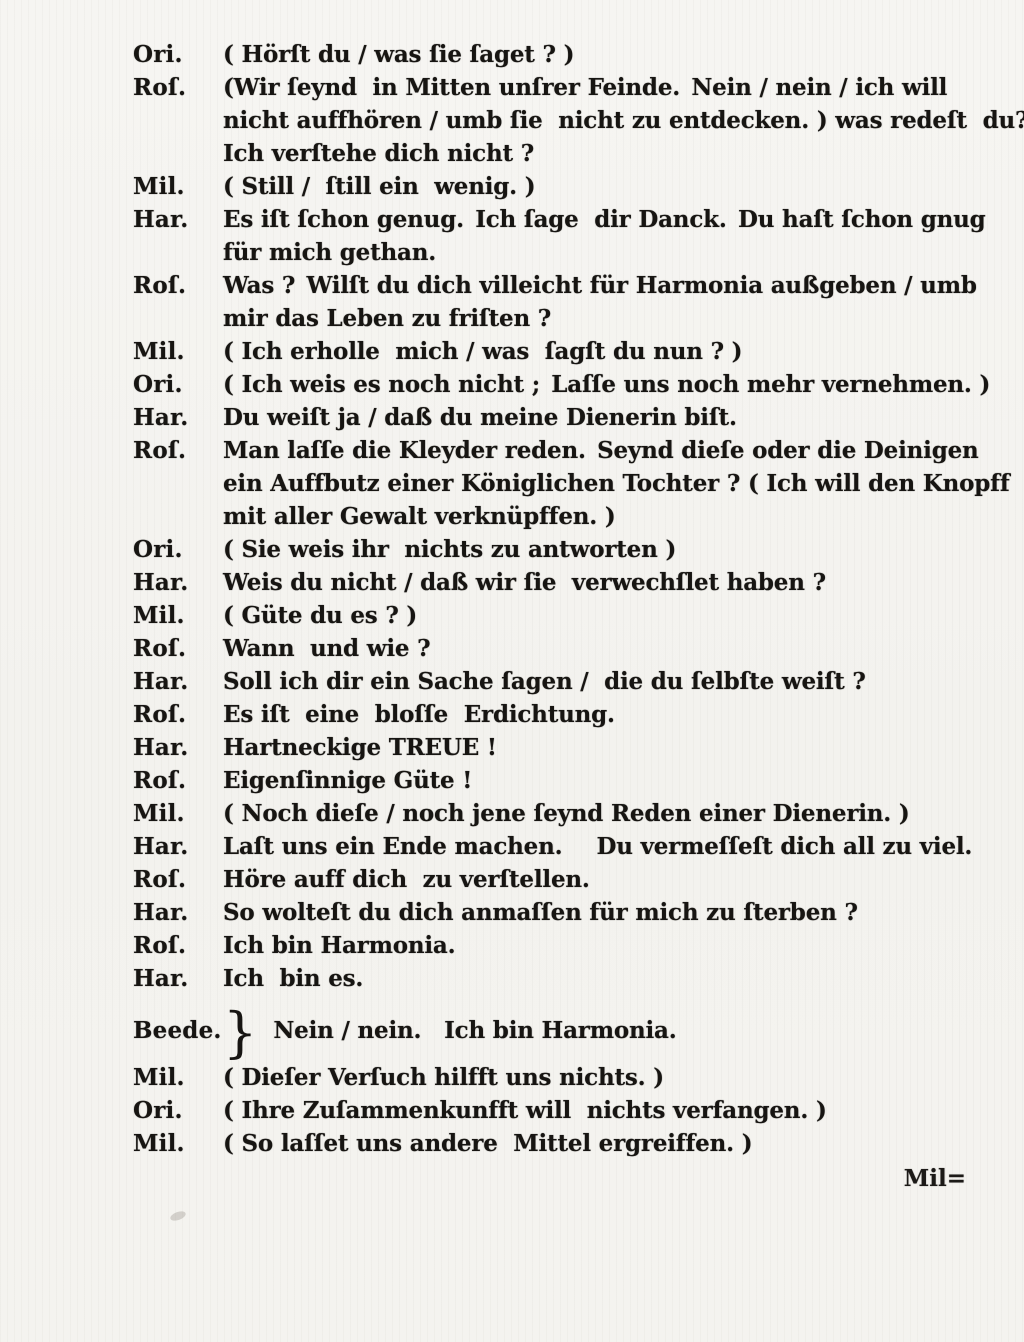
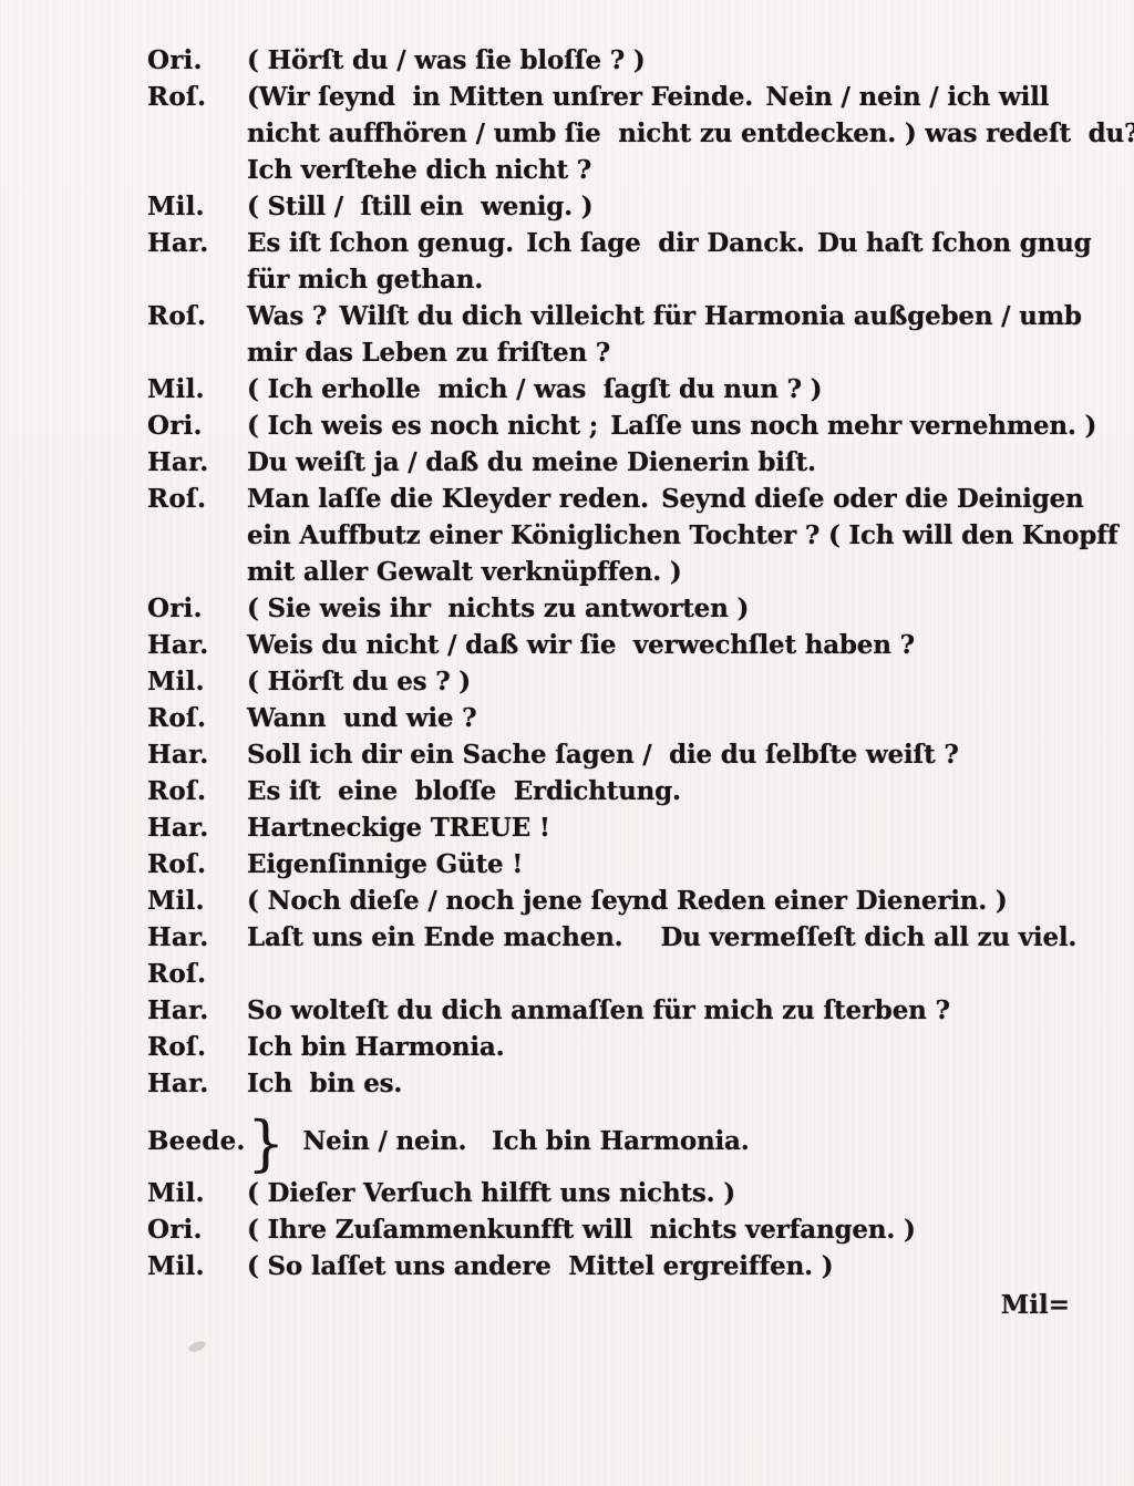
  Ori.
- ( Hörſt du / was ſie ſaget ? )
+ ( Hörſt du / was ſie bloſſe ? )
  Roſ.
  (Wir ſeynd in Mitten unſrer Feinde. Nein / nein / ich will
  nicht auffhören / umb ſie nicht zu entdecken. ) was redeſt du?
  Ich verſtehe dich nicht ?
  Mil.
  ( Still / ſtill ein wenig. )
  Har.
  Es iſt ſchon genug. Ich ſage dir Danck. Du haſt ſchon gnug
  für mich gethan.
  Roſ.
  Was ? Wilſt du dich villeicht für Harmonia außgeben / umb
  mir das Leben zu friſten ?
  Mil.
  ( Ich erholle mich / was ſagſt du nun ? )
  Ori.
  ( Ich weis es noch nicht ; Laſſe uns noch mehr vernehmen. )
  Har.
  Du weiſt ja / daß du meine Dienerin biſt.
  Roſ.
  Man laſſe die Kleyder reden. Seynd dieſe oder die Deinigen
  ein Auffbutz einer Königlichen Tochter ? ( Ich will den Knopff
  mit aller Gewalt verknüpffen. )
  Ori.
  ( Sie weis ihr nichts zu antworten )
  Har.
  Weis du nicht / daß wir ſie verwechſlet haben ?
  Mil.
- ( Güte du es ? )
+ ( Hörſt du es ? )
  Roſ.
  Wann und wie ?
  Har.
  Soll ich dir ein Sache ſagen / die du ſelbſte weiſt ?
  Roſ.
  Es iſt eine bloſſe Erdichtung.
  Har.
  Hartneckige TREUE !
  Roſ.
  Eigenſinnige Güte !
  Mil.
  ( Noch dieſe / noch jene ſeynd Reden einer Dienerin. )
  Har.
  Laſt uns ein Ende machen. Du vermeſſeſt dich all zu viel.
  Roſ.
- Höre auff dich zu verſtellen.
  Har.
  So wolteſt du dich anmaſſen für mich zu ſterben ?
  Roſ.
  Ich bin Harmonia.
  Har.
  Ich bin es.
  Beede.
  }
  Nein / nein. Ich bin Harmonia.
  Mil.
  ( Dieſer Verſuch hilfft uns nichts. )
  Ori.
  ( Ihre Zuſammenkunfft will nichts verfangen. )
  Mil.
  ( So laſſet uns andere Mittel ergreiffen. )
  Mil=
